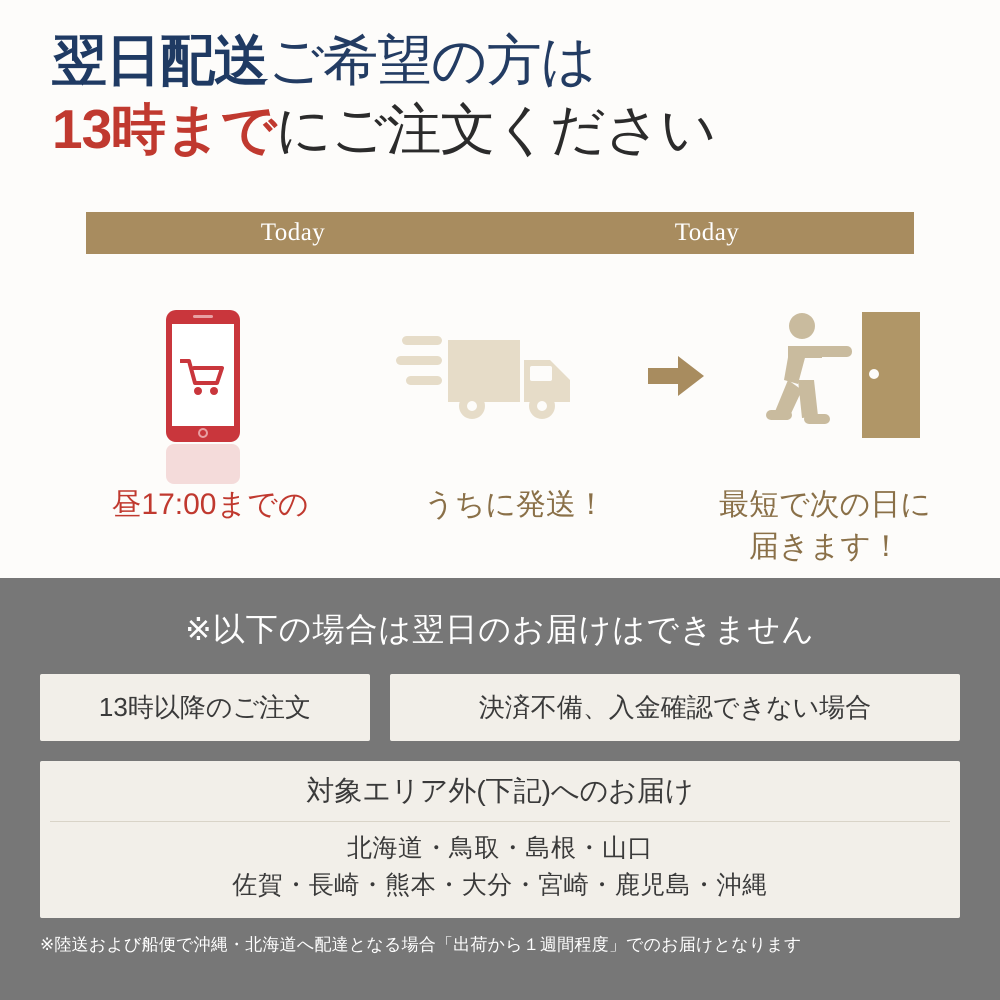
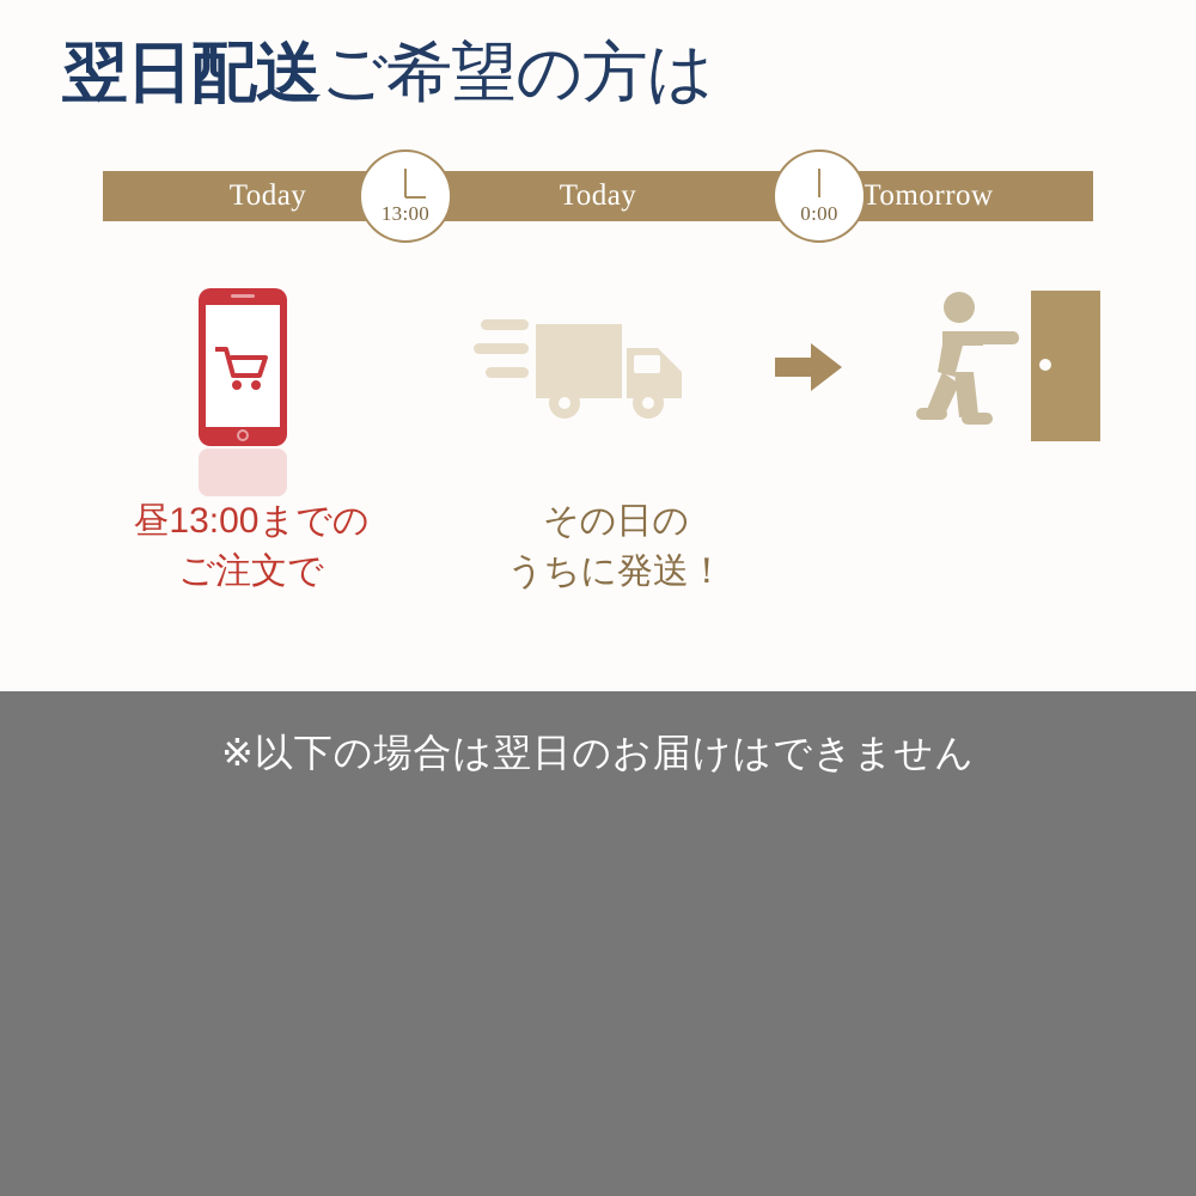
  翌日配送ご希望の方は
- 13時までにご注文ください
  Today
  Today
+ Tomorrow
+ 13:00
+ 0:00
- 昼17:00までの
+ 昼13:00までの
+ ご注文で
+ その日の
  うちに発送！
- 最短で次の日に
- 届きます！
  ※以下の場合は翌日のお届けはできません
- 13時以降のご注文
- 決済不備、入金確認できない場合
- 対象エリア外(下記)へのお届け
- 北海道・鳥取・島根・山口
- 佐賀・長崎・熊本・大分・宮崎・鹿児島・沖縄
- ※陸送および船便で沖縄・北海道へ配達となる場合「出荷から１週間程度」でのお届けとなります
